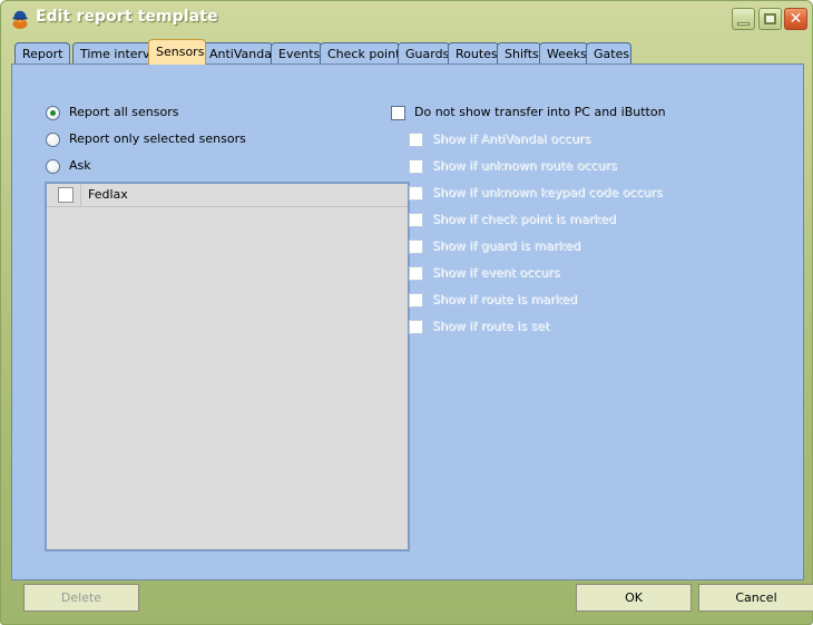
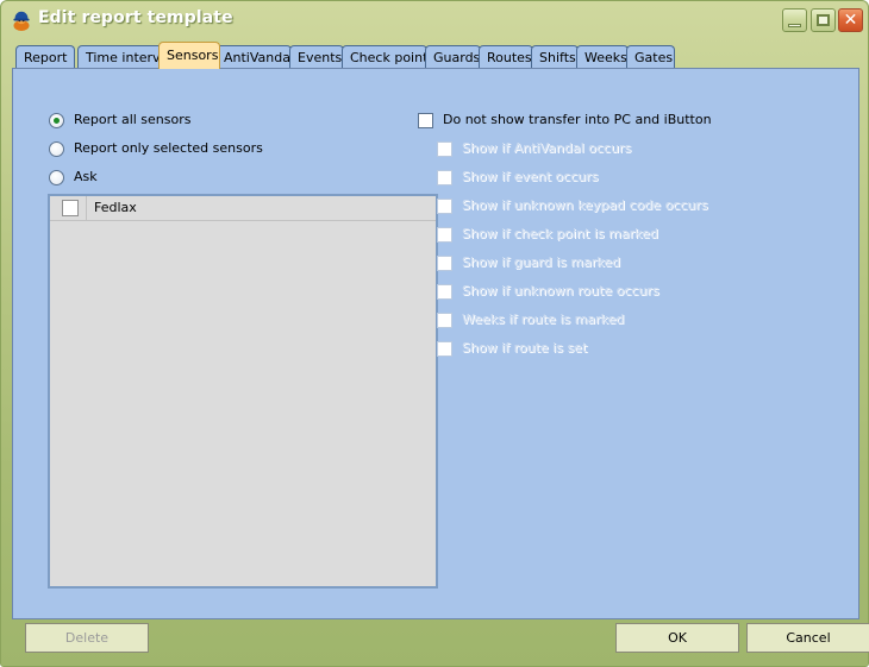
  Edit report template
  ✕
  Report
  Time interv
  Sensors
  AntiVanda
  Events
  Check poin
  Guards
  Routes
  Shifts
  Weeks
  Gates
  Report all sensors
  Report only selected sensors
  Ask
  Fedlax
  Do not show transfer into PC and iButton
  Show if AntiVandal occurs
- Show if unknown route occurs
+ Show if event occurs
  Show if unknown keypad code occurs
  Show if check point is marked
  Show if guard is marked
- Show if event occurs
+ Show if unknown route occurs
- Show if route is marked
+ Weeks if route is marked
  Show if route is set
  Delete
  OK
  Cancel
